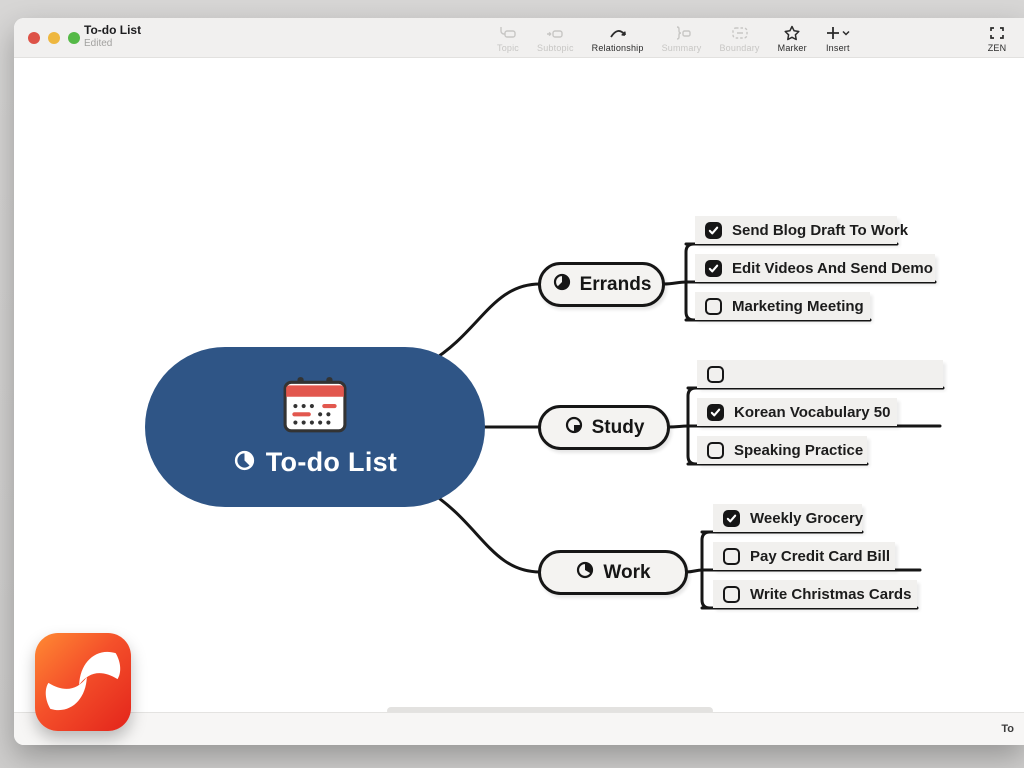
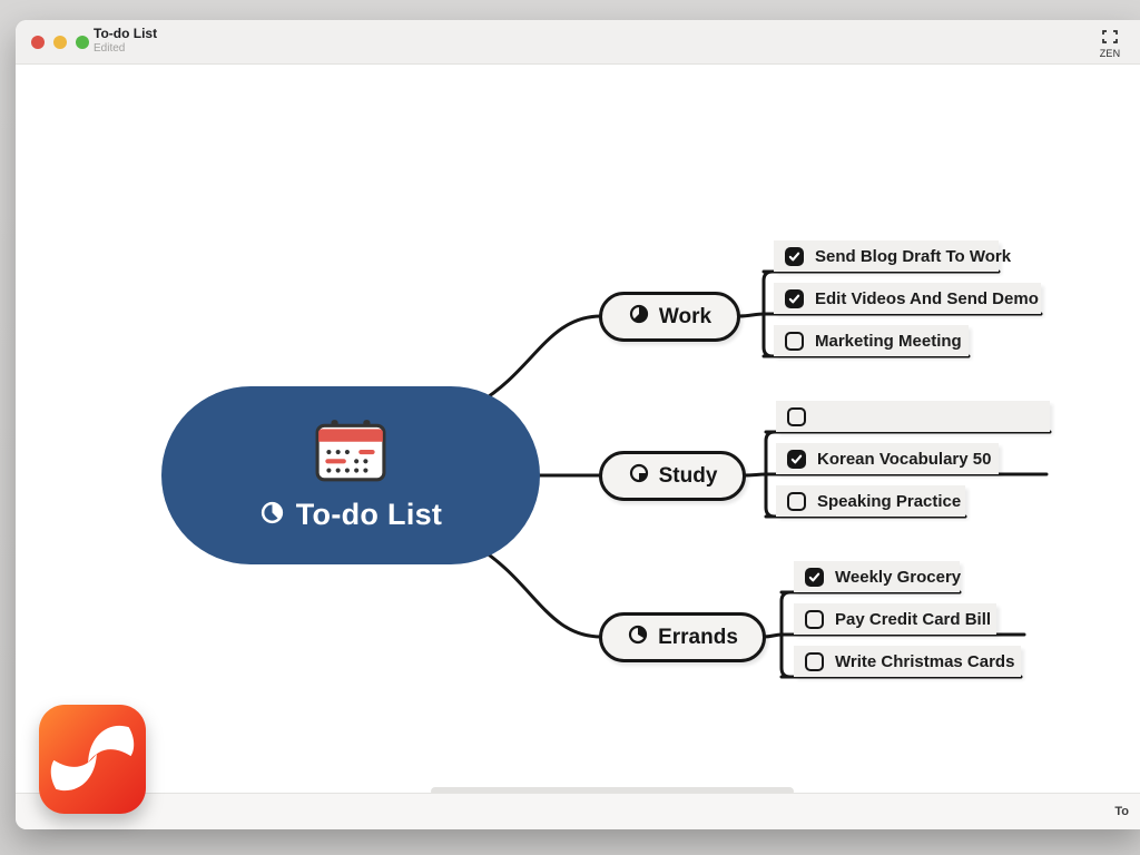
  To-do List
  Edited
- Topic
- Subtopic
- Relationship
- Summary
- Boundary
- Marker
- Insert
  ZEN
  To
  To-do List
- Errands
+ Work
  Study
- Work
+ Errands
  Send Blog Draft To Work
  Edit Videos And Send Demo
  Marketing Meeting
  Korean Vocabulary 50
  Speaking Practice
  Weekly Grocery
  Pay Credit Card Bill
  Write Christmas Cards
